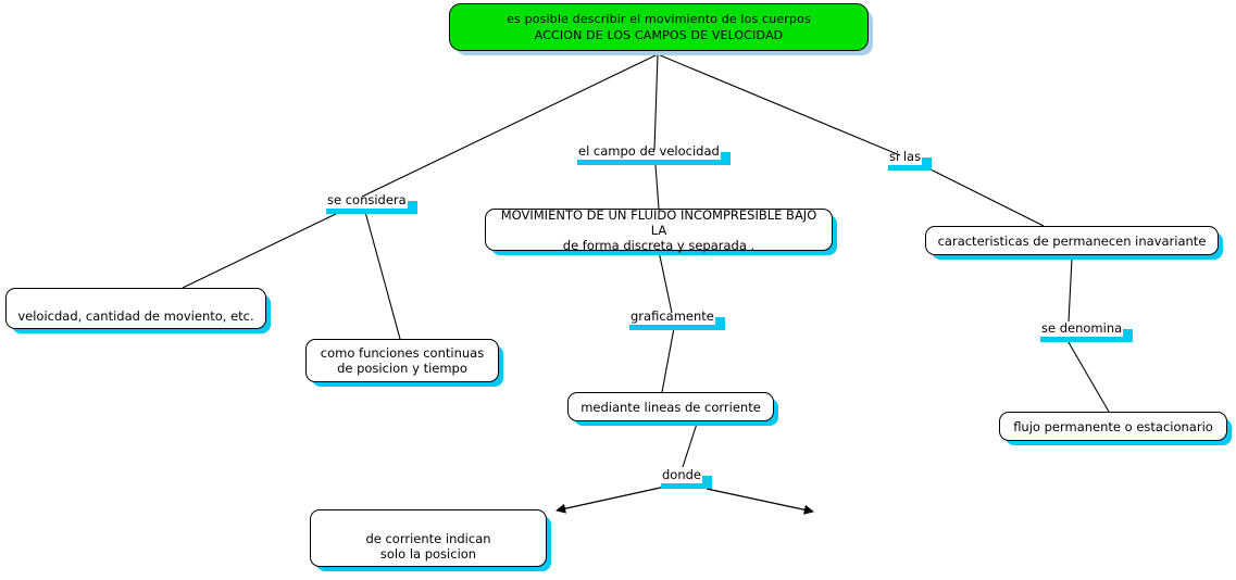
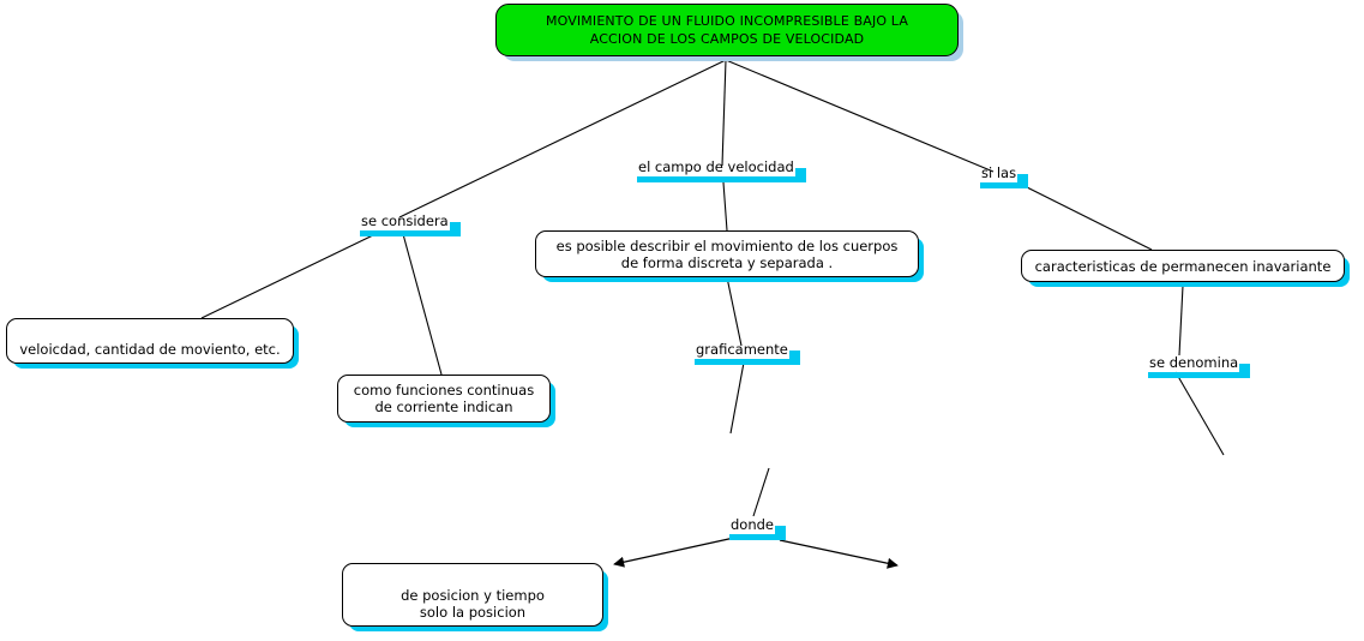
- es posible describir el movimiento de los cuerpos
+ MOVIMIENTO DE UN FLUIDO INCOMPRESIBLE BAJO LA
  ACCION DE LOS CAMPOS DE VELOCIDAD
  veloicdad, cantidad de moviento, etc.
  como funciones continuas
- de posicion y tiempo
+ de corriente indican
- MOVIMIENTO DE UN FLUIDO INCOMPRESIBLE BAJO LA
+ es posible describir el movimiento de los cuerpos
  de forma discreta y separada .
- mediante lineas de corriente
- de corriente indican
+ de posicion y tiempo
  solo la posicion
  caracteristicas de permanecen inavariante
- flujo permanente o estacionario
  se considera
  el campo de velocidad
  si las
  graficamente
  donde
  se denomina
